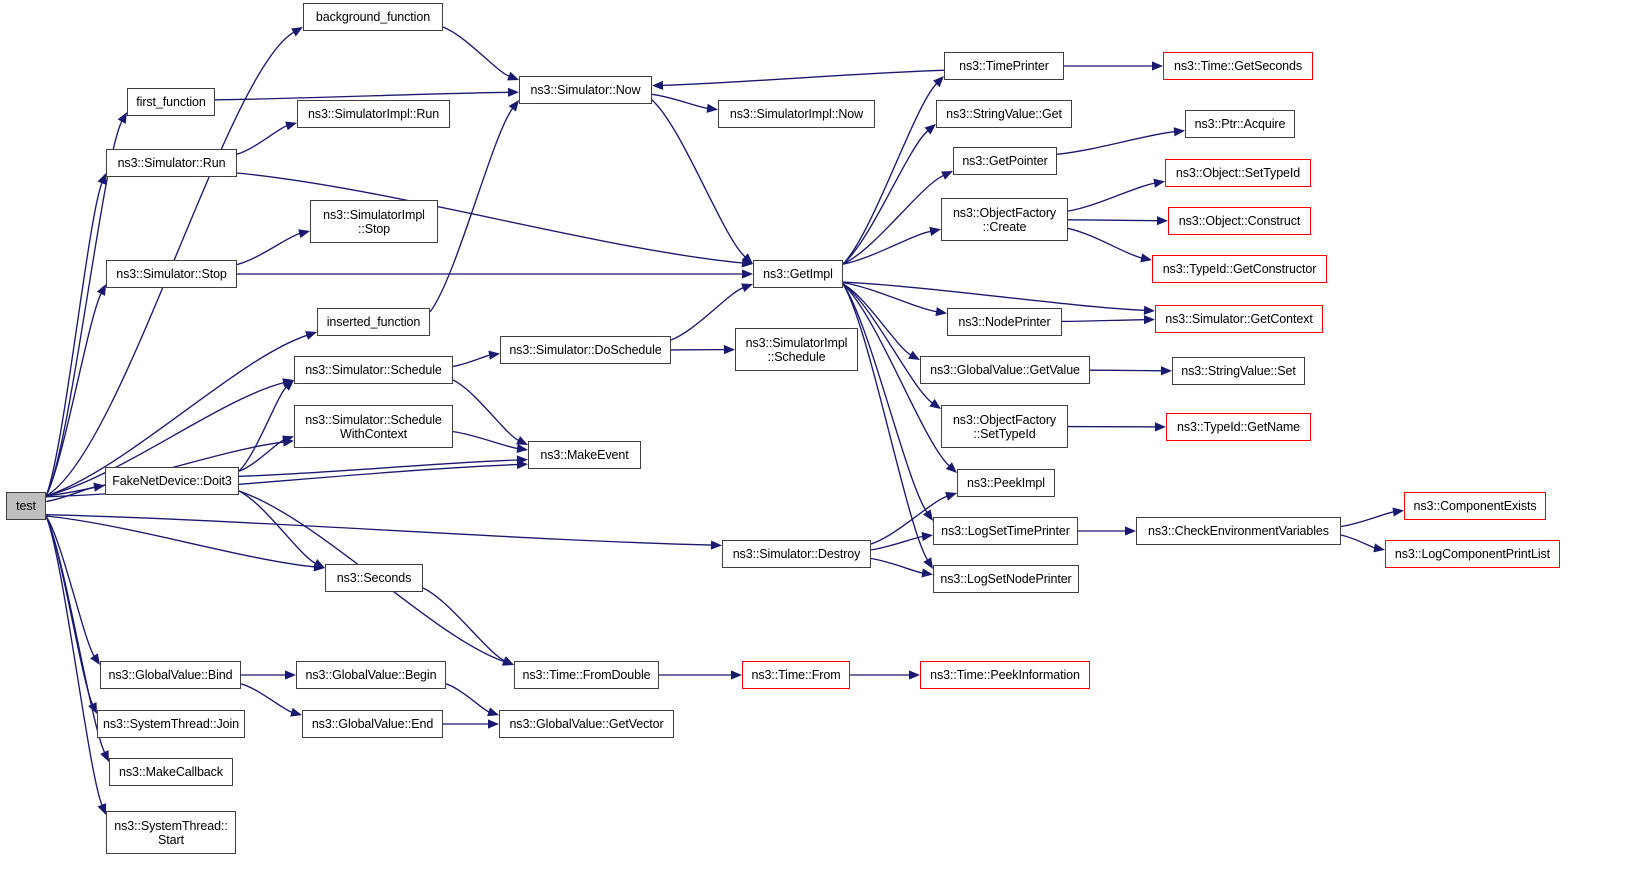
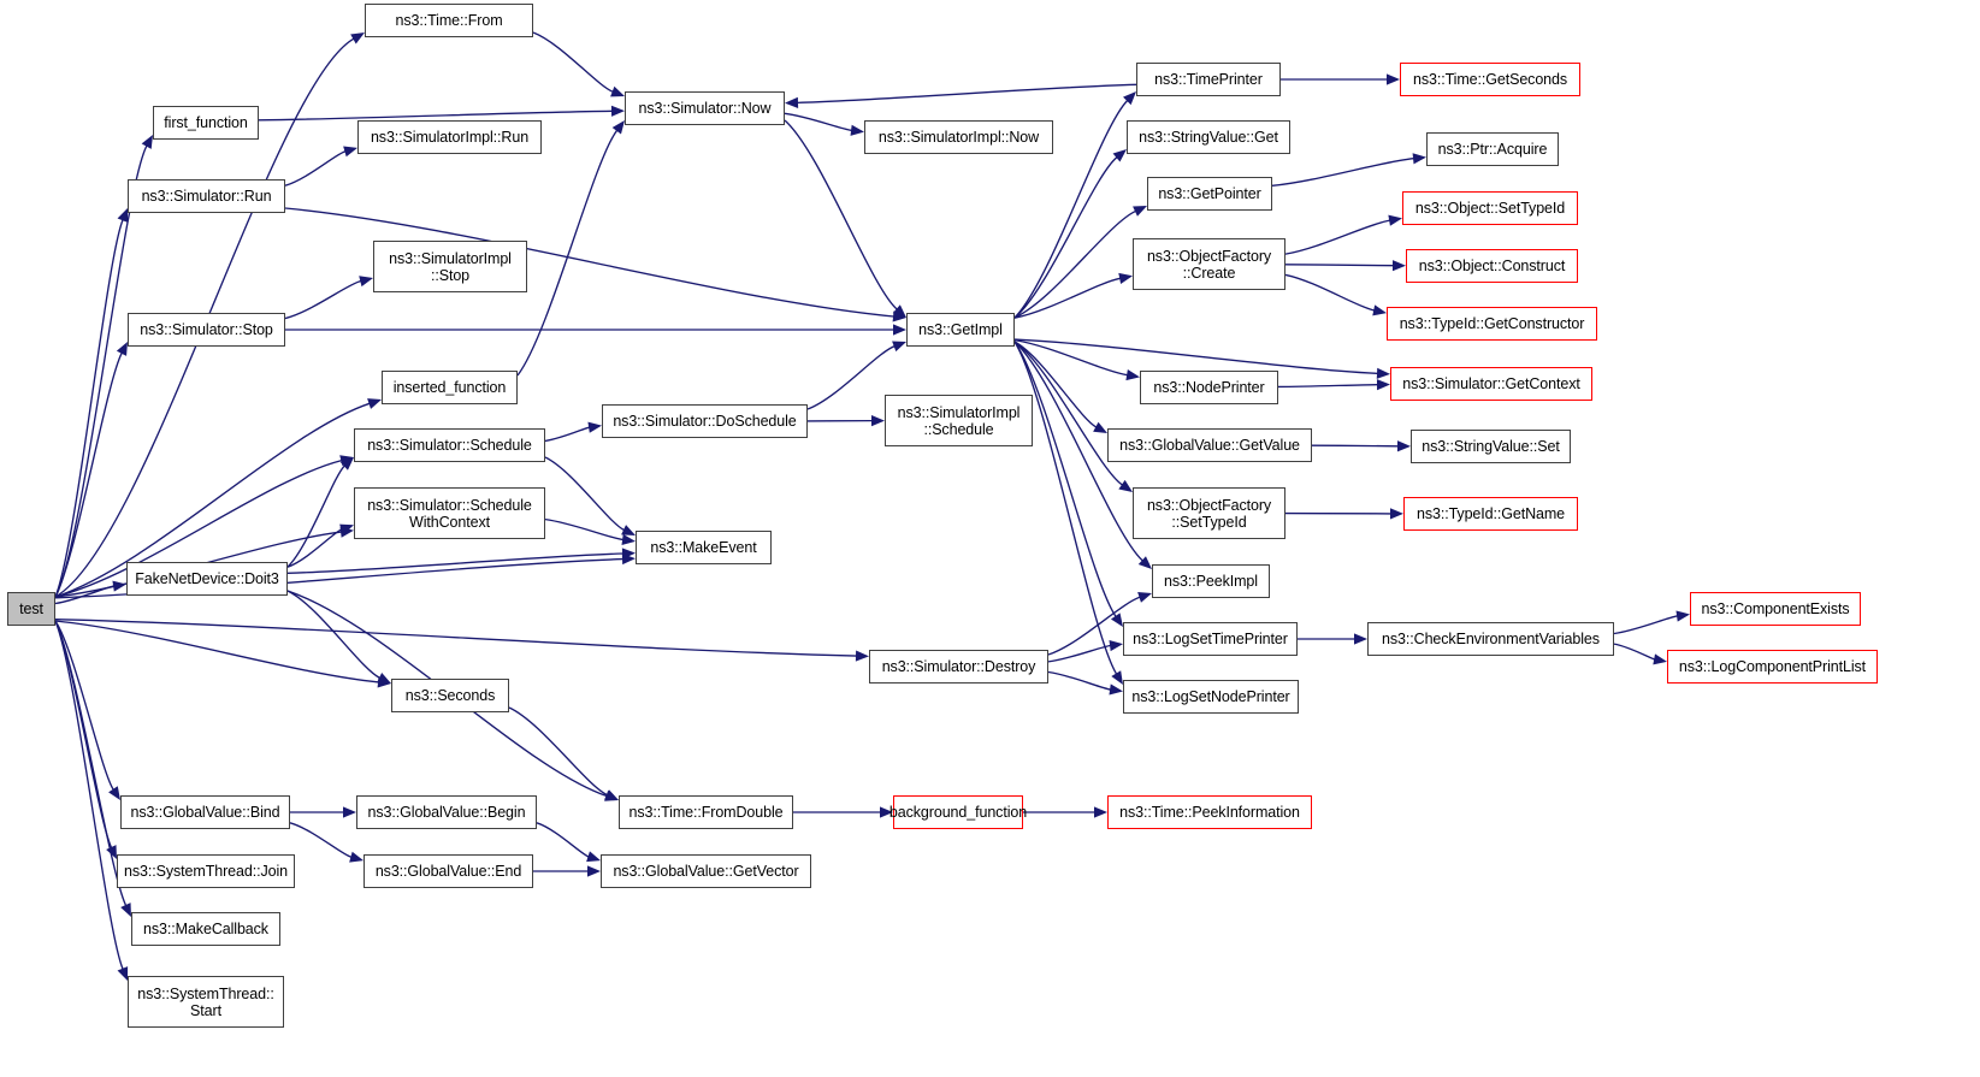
  test
- background_function
+ ns3::Time::From
  first_function
  ns3::Simulator::Run
  ns3::Simulator::Stop
  ns3::SimulatorImpl::Run
  ns3::SimulatorImpl
  ::Stop
  ns3::Simulator::Now
  ns3::SimulatorImpl::Now
  inserted_function
  ns3::Simulator::Schedule
  ns3::Simulator::Schedule
  WithContext
  FakeNetDevice::Doit3
  ns3::MakeEvent
  ns3::Seconds
  ns3::GlobalValue::Bind
  ns3::SystemThread::Join
  ns3::MakeCallback
  ns3::SystemThread::
  Start
  ns3::Simulator::DoSchedule
  ns3::SimulatorImpl
  ::Schedule
  ns3::GetImpl
  ns3::Simulator::Destroy
  ns3::Time::FromDouble
  ns3::GlobalValue::Begin
  ns3::GlobalValue::End
  ns3::GlobalValue::GetVector
- ns3::Time::From
+ background_function
  ns3::Time::PeekInformation
  ns3::TimePrinter
  ns3::StringValue::Get
  ns3::GetPointer
  ns3::ObjectFactory
  ::Create
  ns3::NodePrinter
  ns3::GlobalValue::GetValue
  ns3::ObjectFactory
  ::SetTypeId
  ns3::PeekImpl
  ns3::LogSetTimePrinter
  ns3::LogSetNodePrinter
  ns3::Time::GetSeconds
  ns3::Ptr::Acquire
  ns3::Object::SetTypeId
  ns3::Object::Construct
  ns3::TypeId::GetConstructor
  ns3::Simulator::GetContext
  ns3::StringValue::Set
  ns3::TypeId::GetName
  ns3::CheckEnvironmentVariables
  ns3::ComponentExists
  ns3::LogComponentPrintList
